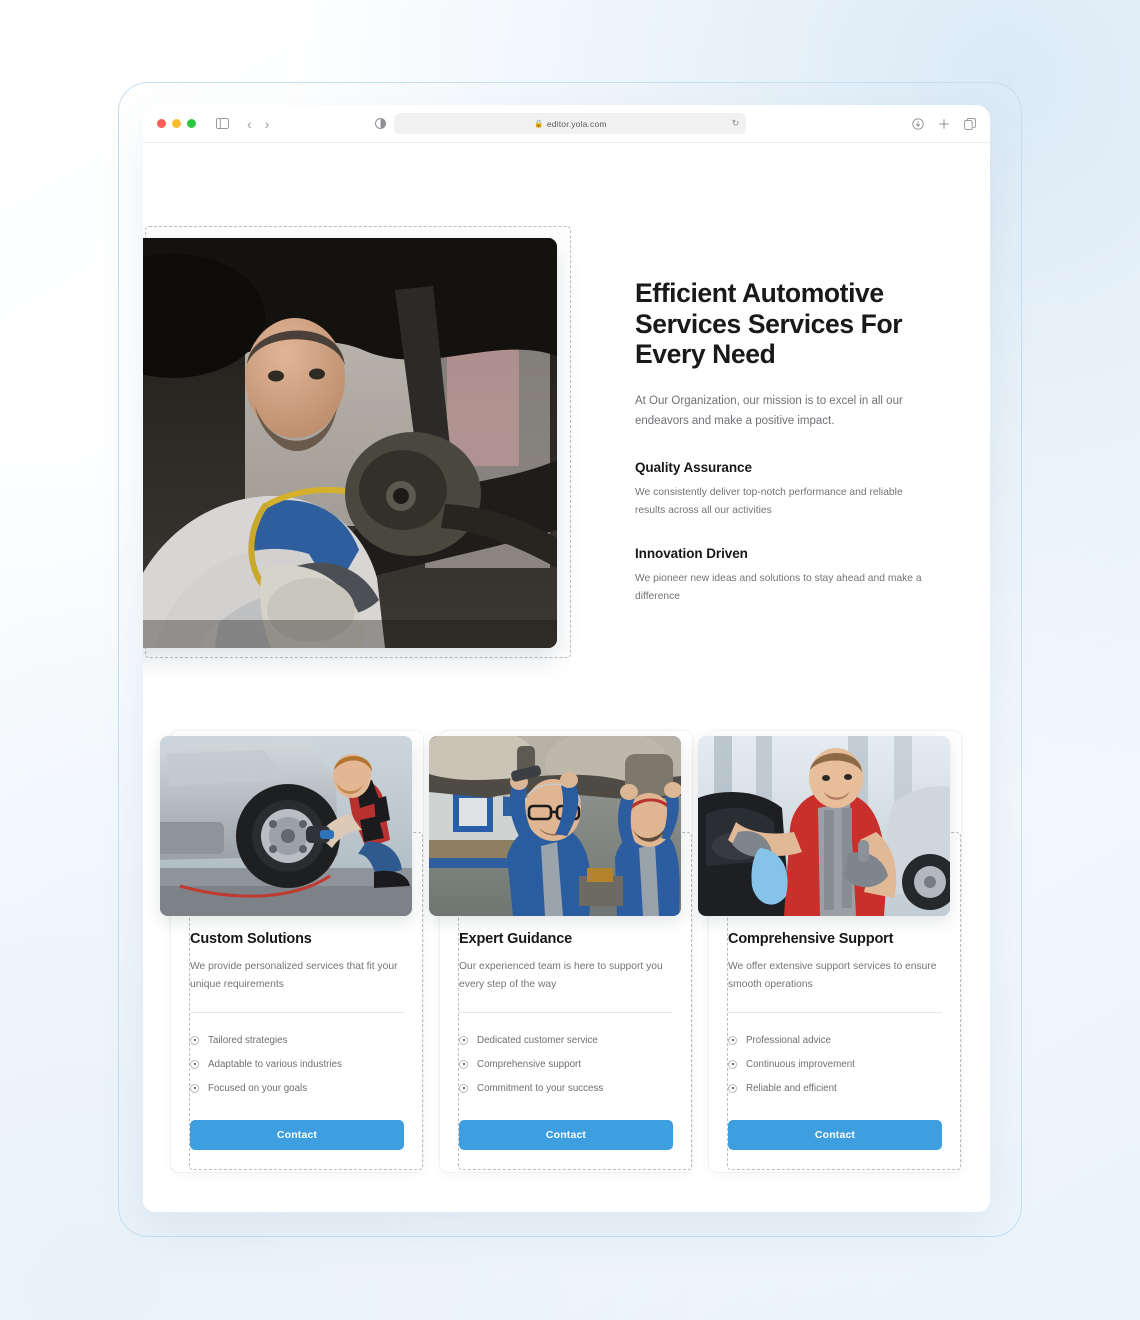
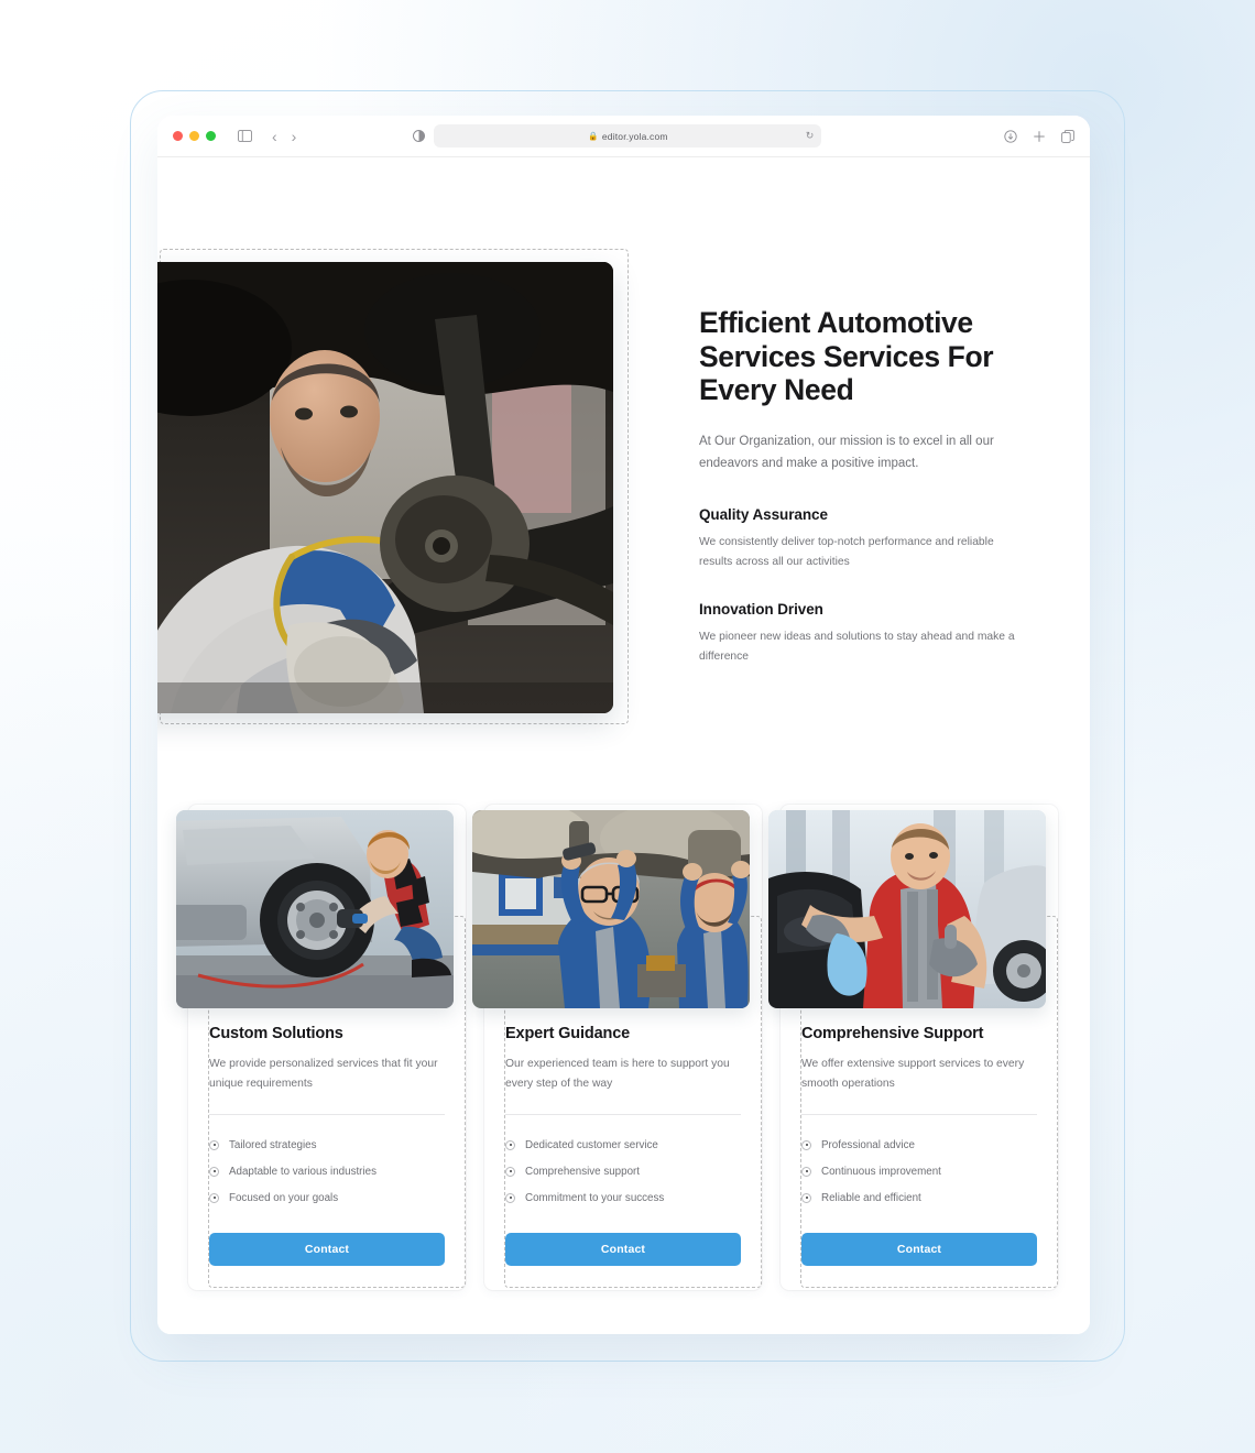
  ‹
  ›
  🔒
  editor.yola.com
  ↻
  Efficient Automotive Services Services For Every Need
  At Our Organization, our mission is to excel in all our endeavors and make a positive impact.
  Quality Assurance
  We consistently deliver top-notch performance and reliable results across all our activities
  Innovation Driven
  We pioneer new ideas and solutions to stay ahead and make a difference
  Custom Solutions
  We provide personalized services that fit your unique requirements
  Tailored strategies
  Adaptable to various industries
  Focused on your goals
  Contact
  Expert Guidance
  Our experienced team is here to support you every step of the way
  Dedicated customer service
  Comprehensive support
  Commitment to your success
  Contact
  Comprehensive Support
- We offer extensive support services to ensure smooth operations
+ We offer extensive support services to every smooth operations
  Professional advice
  Continuous improvement
  Reliable and efficient
  Contact
